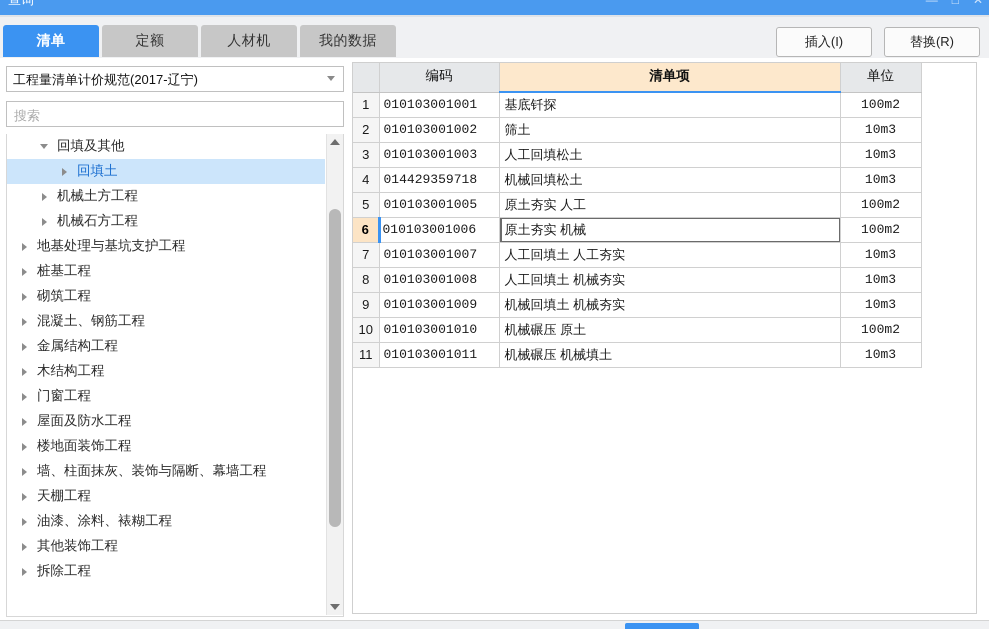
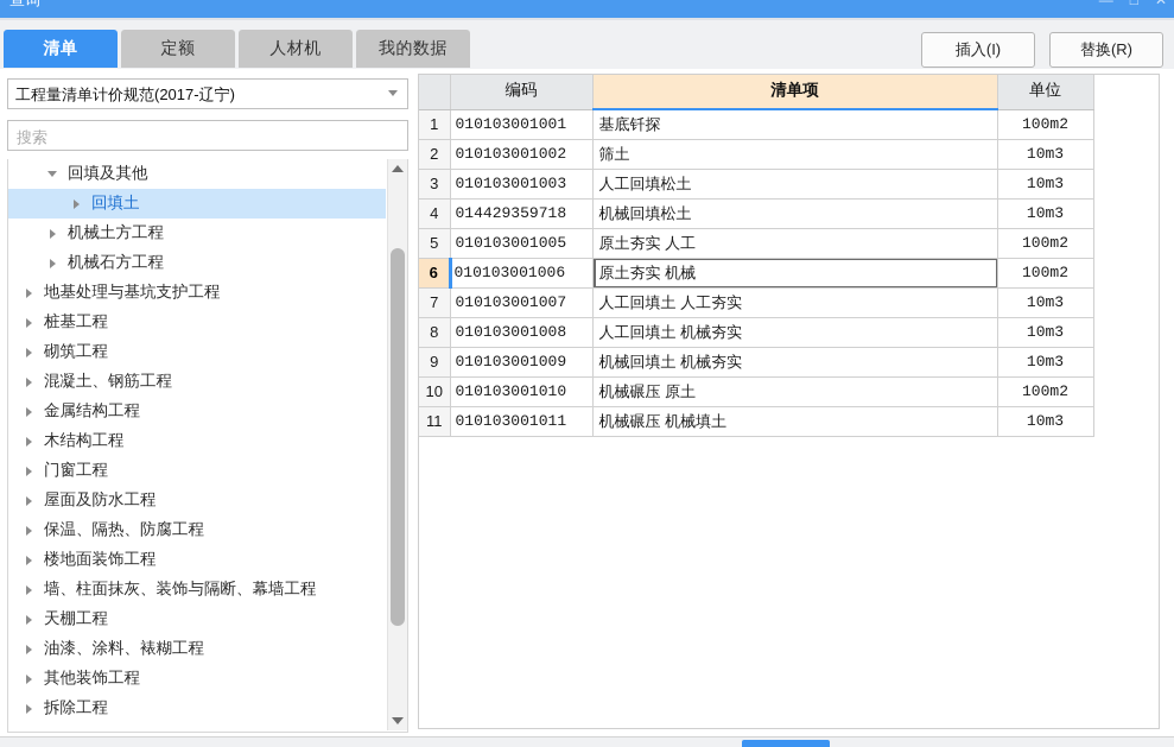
  —
  □
  ✕
  清单
  定额
  人材机
  我的数据
  插入(I)
  替换(R)
  工程量清单计价规范(2017-辽宁)
  搜索
  回填及其他
  回填土
  机械土方工程
  机械石方工程
  地基处理与基坑支护工程
  桩基工程
  砌筑工程
  混凝土、钢筋工程
  金属结构工程
  木结构工程
  门窗工程
  屋面及防水工程
+ 保温、隔热、防腐工程
  楼地面装饰工程
  墙、柱面抹灰、装饰与隔断、幕墙工程
  天棚工程
  油漆、涂料、裱糊工程
  其他装饰工程
  拆除工程
  	编码	清单项	单位
  1	010103001001	基底钎探	100m2
  2	010103001002	筛土	10m3
  3	010103001003	人工回填松土	10m3
  4	014429359718	机械回填松土	10m3
  5	010103001005	原土夯实 人工	100m2
  6	010103001006	原土夯实 机械	100m2
  7	010103001007	人工回填土 人工夯实	10m3
  8	010103001008	人工回填土 机械夯实	10m3
  9	010103001009	机械回填土 机械夯实	10m3
  10	010103001010	机械碾压 原土	100m2
  11	010103001011	机械碾压 机械填土	10m3
